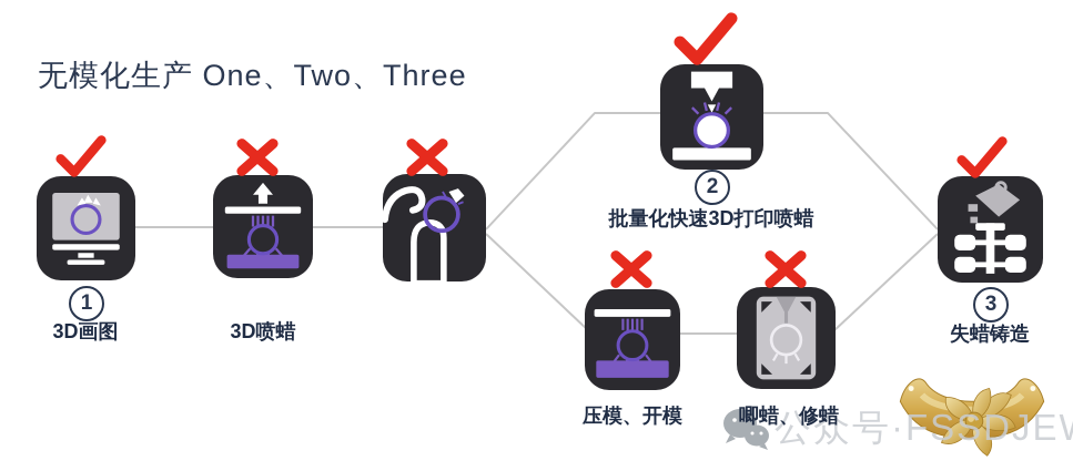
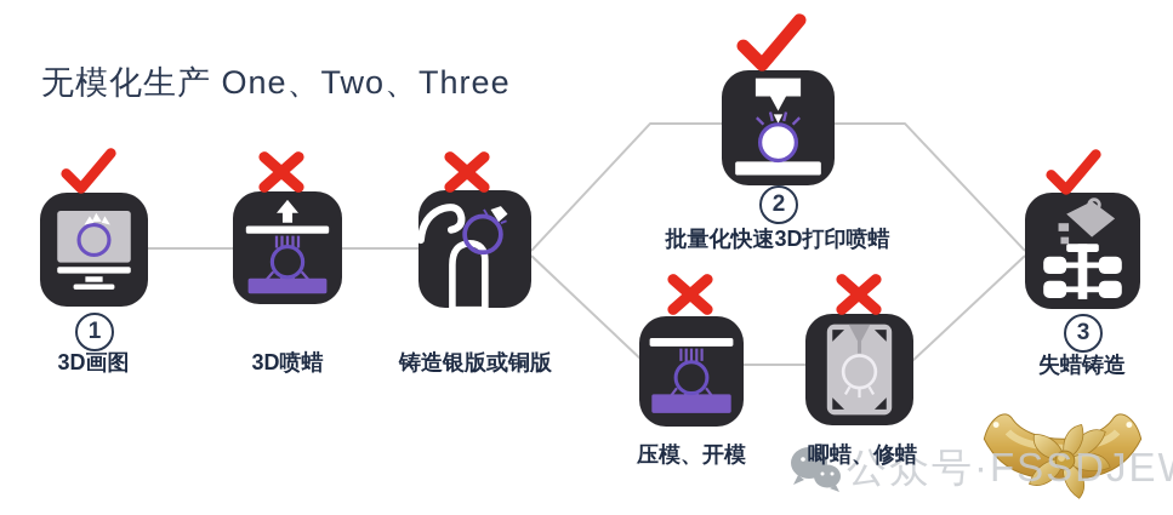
  无模化生产 One、Two、Three
  1
  3D画图
  3D喷蜡
+ 铸造银版或铜版
  2
  批量化快速3D打印喷蜡
  压模、开模
  唧蜡、修蜡
  3
  失蜡铸造
  公众号·FSSDJE
